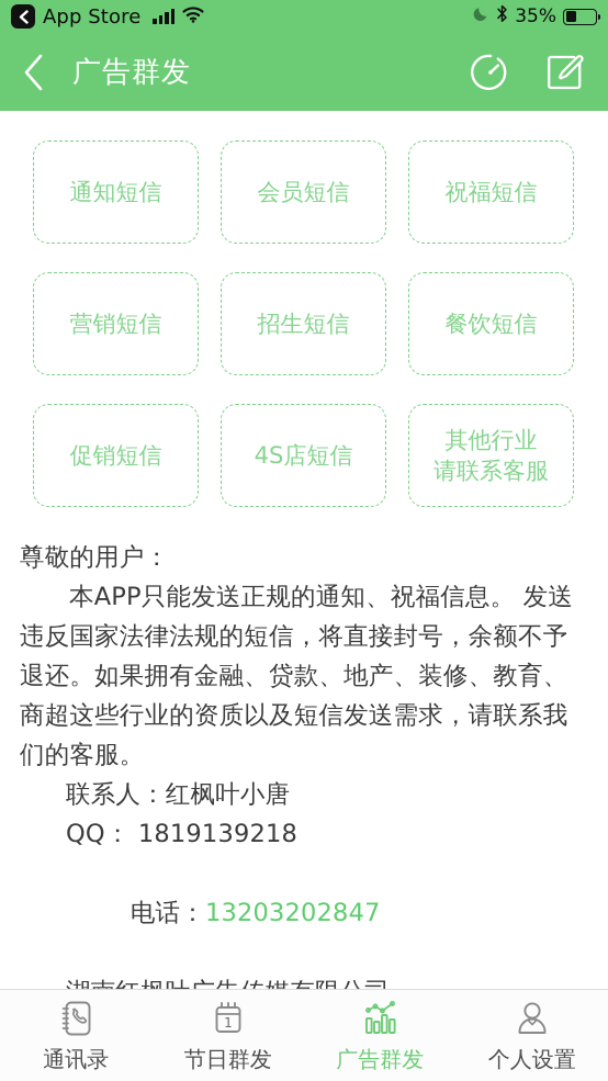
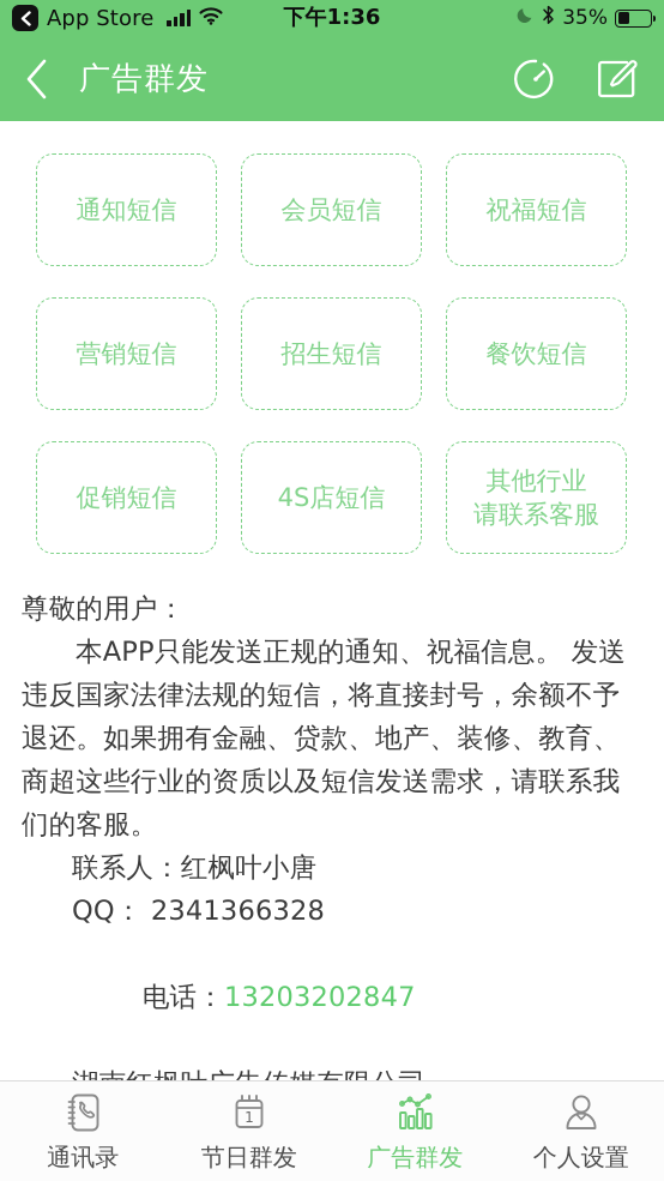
  App Store
+ 下午1:36
  35%
  广告群发
  通知短信
  会员短信
  祝福短信
  营销短信
  招生短信
  餐饮短信
  促销短信
  4S店短信
  其他行业
  请联系客服
  尊敬的用户：
  本APP只能发送正规的通知、祝福信息。 发送违反国家法律法规的短信，将直接封号，余额不予退还。如果拥有金融、贷款、地产、装修、教育、商超这些行业的资质以及短信发送需求，请联系我们的客服。
  联系人：红枫叶小唐
- QQ： 1819139218
+ QQ： 2341366328
  电话：13203202847
  通讯录
  1
  节日群发
  广告群发
  个人设置
